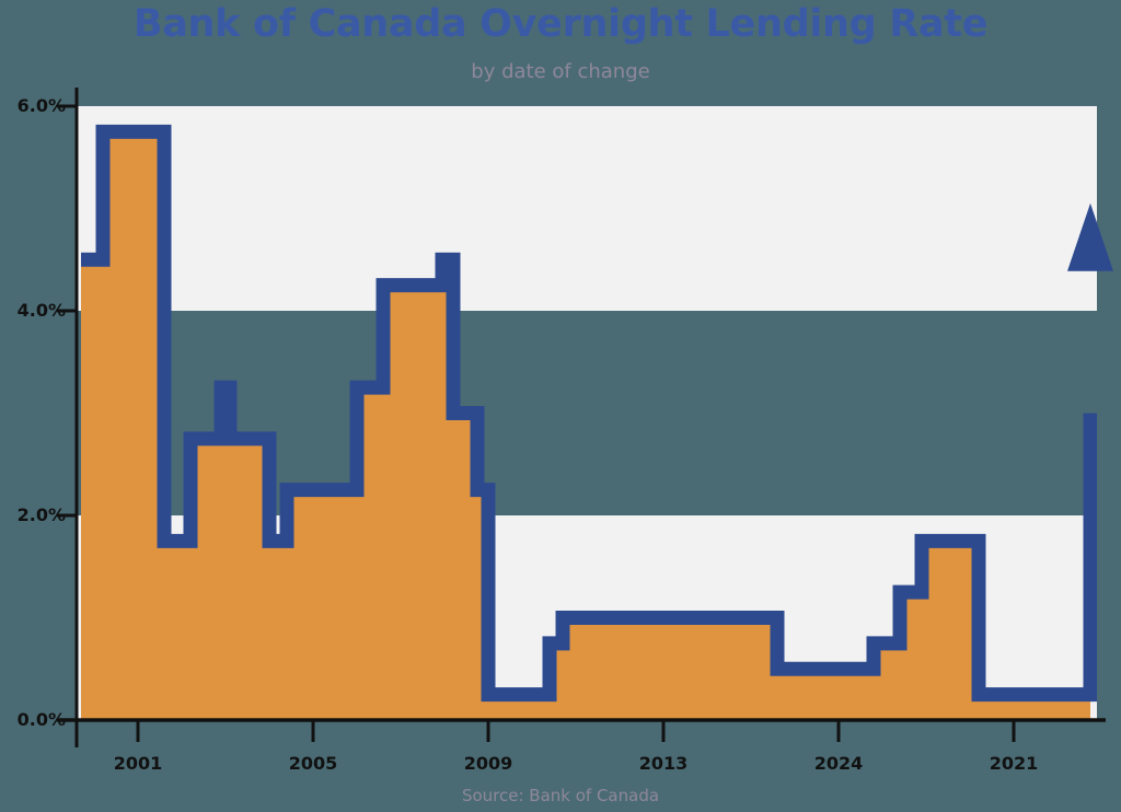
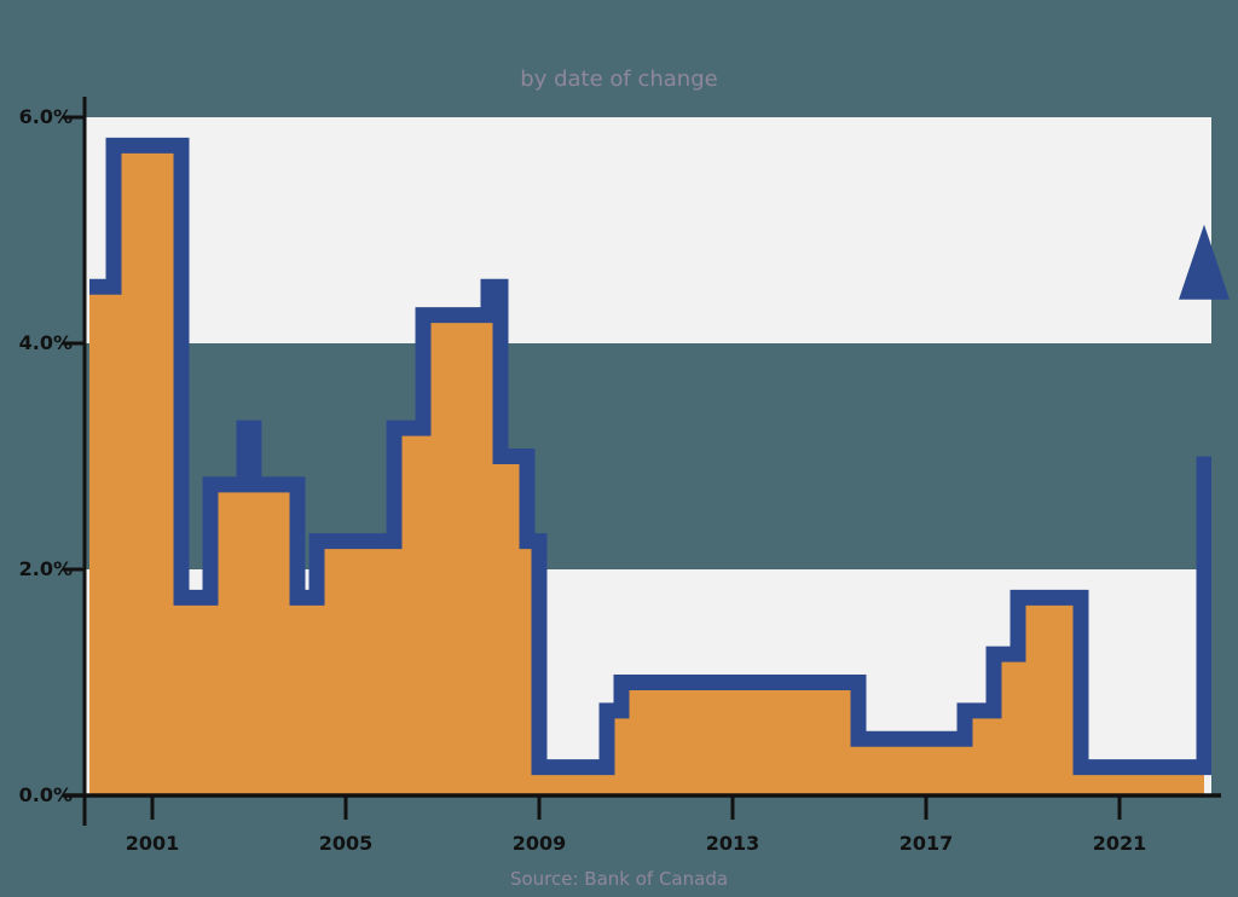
- Bank of Canada Overnight Lending Rate
  by date of change
  0.0%
  2.0%
  4.0%
  6.0%
  2001
  2005
  2009
  2013
- 2024
+ 2017
  2021
  Source: Bank of Canada
